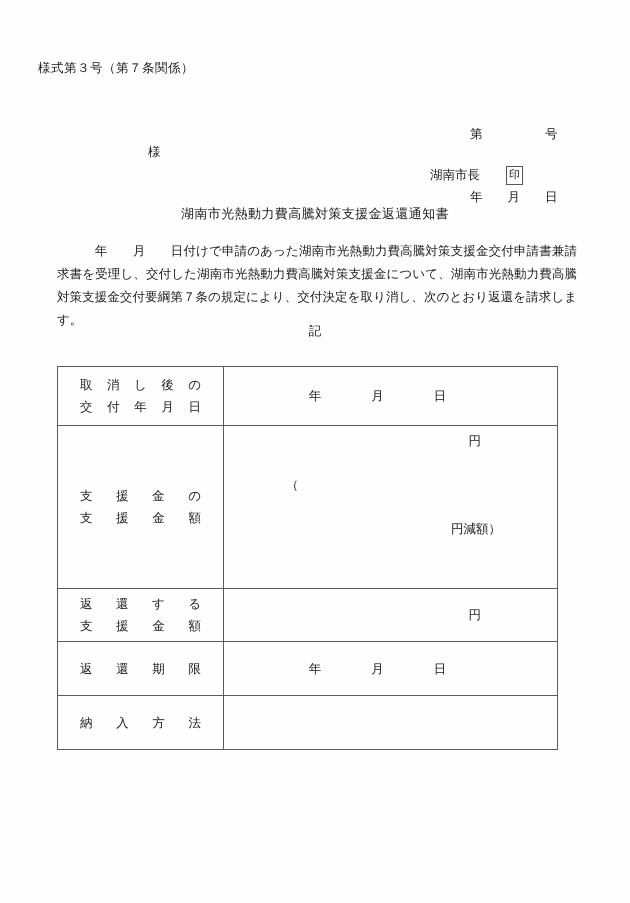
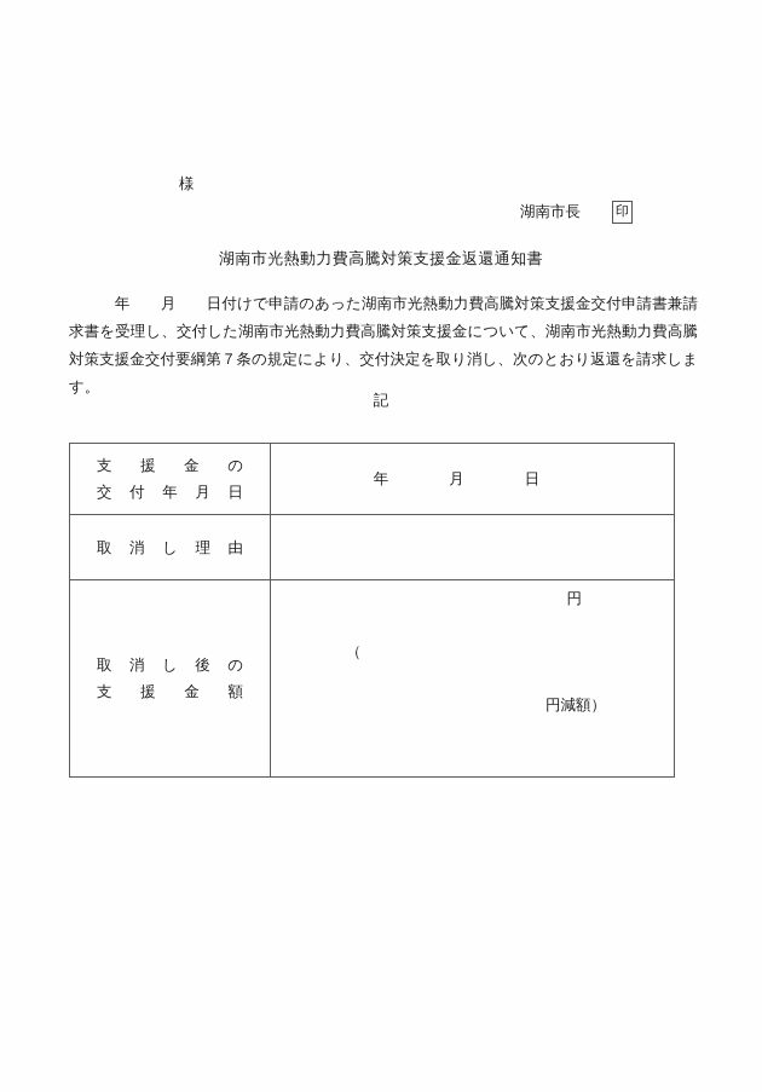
- 様式第３号（第７条関係）
- 第 号
- 年 月 日
  様
  湖南市長
  印
  湖南市光熱動力費高騰対策支援金返還通知書
  年 月 日付けで申請のあった湖南市光熱動力費高騰対策支援金交付申請書兼請求書を受理し、交付した湖南市光熱動力費高騰対策支援金について、湖南市光熱動力費高騰対策支援金交付要綱第７条の規定により、交付決定を取り消し、次のとおり返還を請求します。
  記
- 取消し後の 交付年月日	年 月 日
+ 支援金の 交付年月日	年 月 日
+ 取消し理由
- 支援金の 支援金額	円 （ 円減額）
+ 取消し後の 支援金額	円 （ 円減額）
- 返還する 支援金額	円
- 返還期限	年 月 日
- 納入方法
